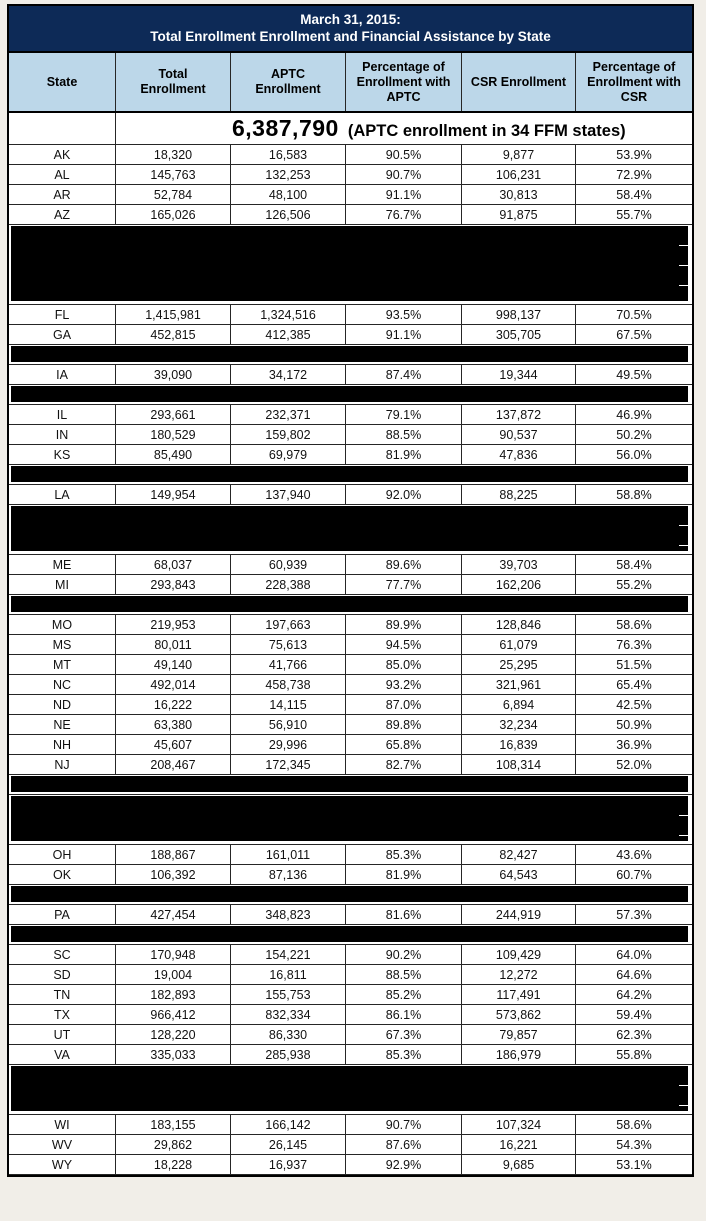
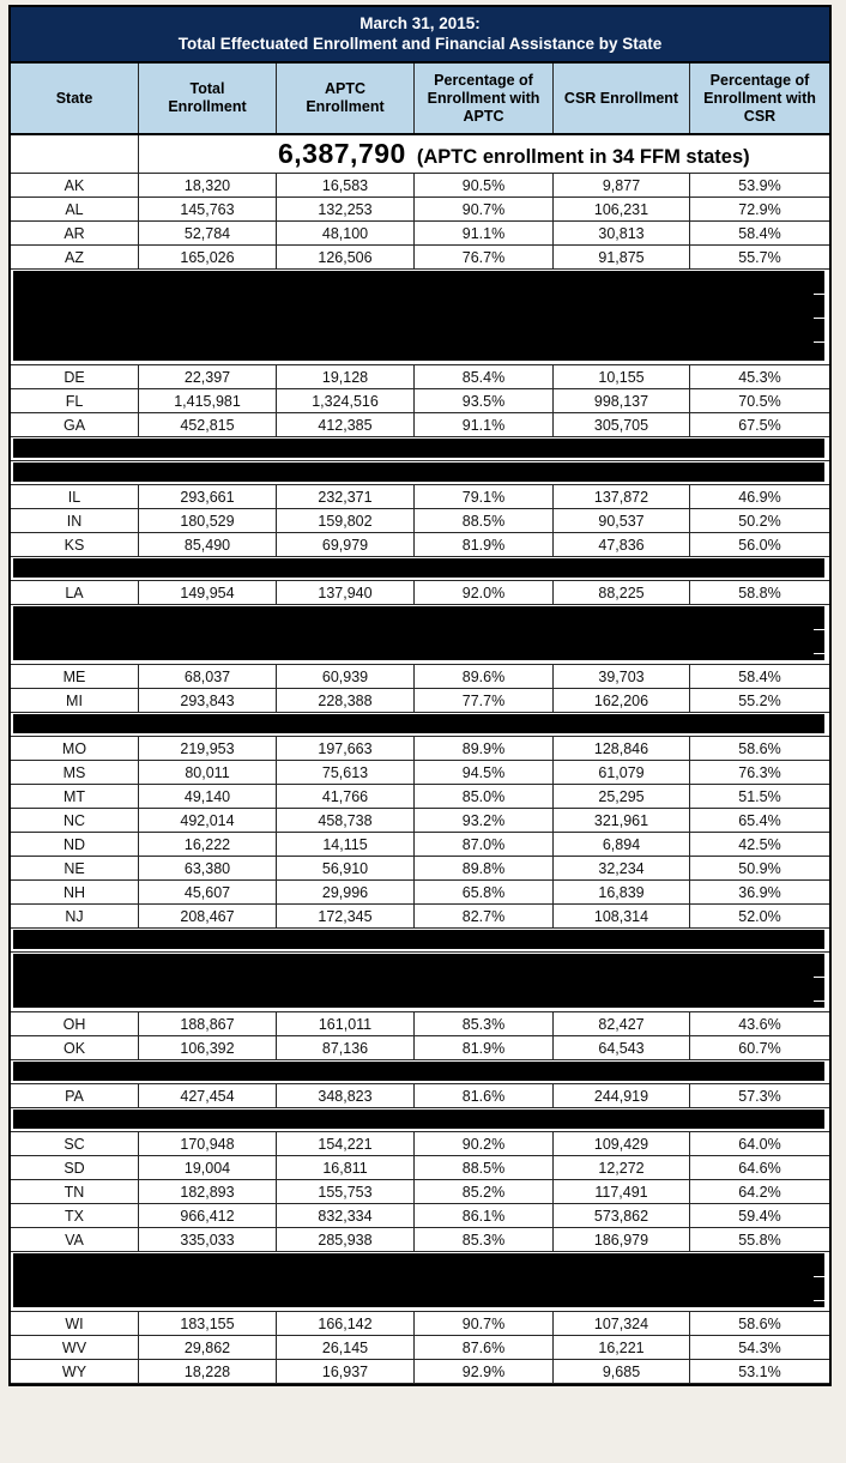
  March 31, 2015:
- Total Enrollment Enrollment and Financial Assistance by State
+ Total Effectuated Enrollment and Financial Assistance by State
  State
  Total
  Enrollment
  APTC
  Enrollment
  Percentage of
  Enrollment with
  APTC
  CSR Enrollment
  Percentage of
  Enrollment with
  CSR
  6,387,790
  (APTC enrollment in 34 FFM states)
  AK
  18,320
  16,583
  90.5%
  9,877
  53.9%
  AL
  145,763
  132,253
  90.7%
  106,231
  72.9%
  AR
  52,784
  48,100
  91.1%
  30,813
  58.4%
  AZ
  165,026
  126,506
  76.7%
  91,875
  55.7%
+ DE
+ 22,397
+ 19,128
+ 85.4%
+ 10,155
+ 45.3%
  FL
  1,415,981
  1,324,516
  93.5%
  998,137
  70.5%
  GA
  452,815
  412,385
  91.1%
  305,705
  67.5%
- IA
- 39,090
- 34,172
- 87.4%
- 19,344
- 49.5%
  IL
  293,661
  232,371
  79.1%
  137,872
  46.9%
  IN
  180,529
  159,802
  88.5%
  90,537
  50.2%
  KS
  85,490
  69,979
  81.9%
  47,836
  56.0%
  LA
  149,954
  137,940
  92.0%
  88,225
  58.8%
  ME
  68,037
  60,939
  89.6%
  39,703
  58.4%
  MI
  293,843
  228,388
  77.7%
  162,206
  55.2%
  MO
  219,953
  197,663
  89.9%
  128,846
  58.6%
  MS
  80,011
  75,613
  94.5%
  61,079
  76.3%
  MT
  49,140
  41,766
  85.0%
  25,295
  51.5%
  NC
  492,014
  458,738
  93.2%
  321,961
  65.4%
  ND
  16,222
  14,115
  87.0%
  6,894
  42.5%
  NE
  63,380
  56,910
  89.8%
  32,234
  50.9%
  NH
  45,607
  29,996
  65.8%
  16,839
  36.9%
  NJ
  208,467
  172,345
  82.7%
  108,314
  52.0%
  OH
  188,867
  161,011
  85.3%
  82,427
  43.6%
  OK
  106,392
  87,136
  81.9%
  64,543
  60.7%
  PA
  427,454
  348,823
  81.6%
  244,919
  57.3%
  SC
  170,948
  154,221
  90.2%
  109,429
  64.0%
  SD
  19,004
  16,811
  88.5%
  12,272
  64.6%
  TN
  182,893
  155,753
  85.2%
  117,491
  64.2%
  TX
  966,412
  832,334
  86.1%
  573,862
  59.4%
- UT
- 128,220
- 86,330
- 67.3%
- 79,857
- 62.3%
  VA
  335,033
  285,938
  85.3%
  186,979
  55.8%
  WI
  183,155
  166,142
  90.7%
  107,324
  58.6%
  WV
  29,862
  26,145
  87.6%
  16,221
  54.3%
  WY
  18,228
  16,937
  92.9%
  9,685
  53.1%
